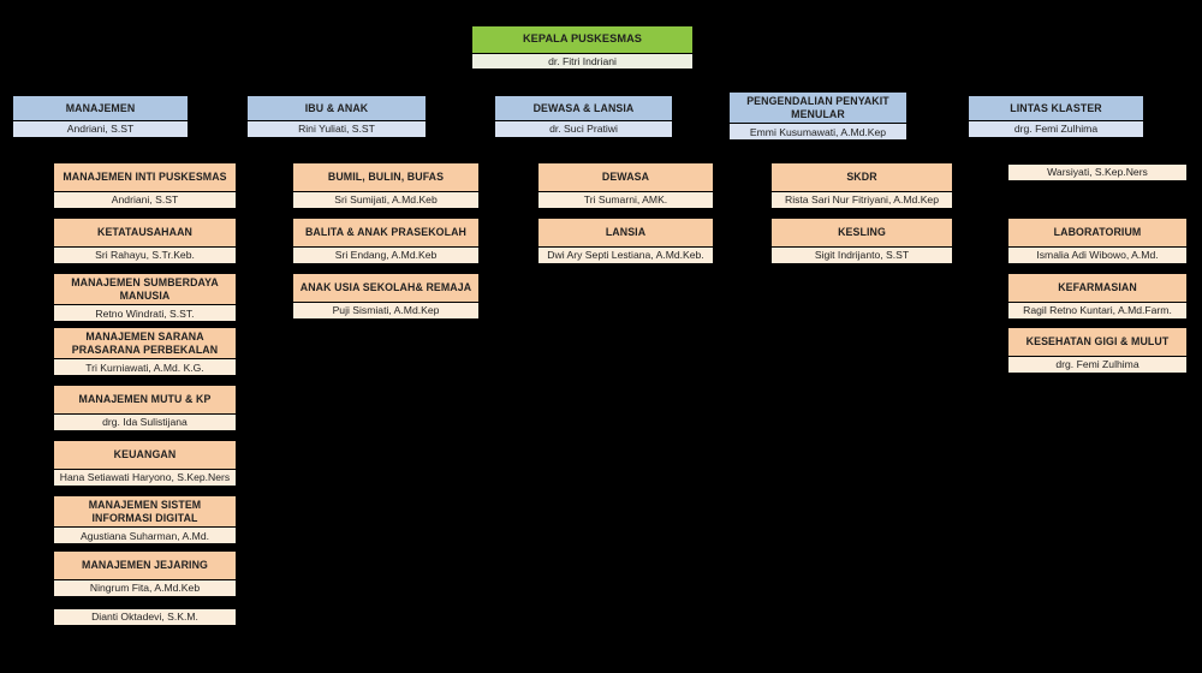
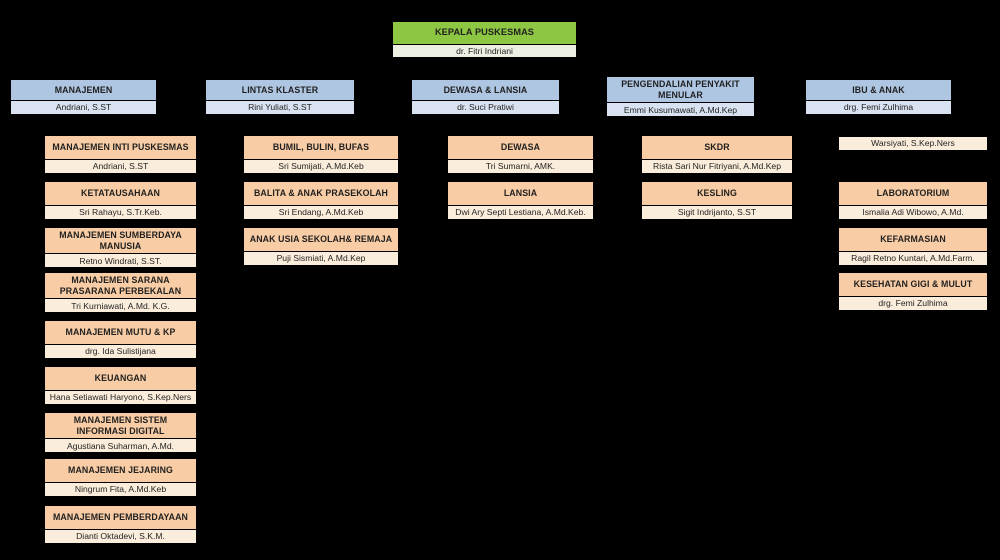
  KEPALA PUSKESMAS
  dr. Fitri Indriani
  MANAJEMEN
  Andriani, S.ST
- IBU & ANAK
+ LINTAS KLASTER
  Rini Yuliati, S.ST
  DEWASA & LANSIA
  dr. Suci Pratiwi
  PENGENDALIAN PENYAKIT MENULAR
  Emmi Kusumawati, A.Md.Kep
- LINTAS KLASTER
+ IBU & ANAK
  drg. Femi Zulhima
  MANAJEMEN INTI PUSKESMAS
  Andriani, S.ST
  KETATAUSAHAAN
  Sri Rahayu, S.Tr.Keb.
  MANAJEMEN SUMBERDAYA MANUSIA
  Retno Windrati, S.ST.
  MANAJEMEN SARANA PRASARANA PERBEKALAN
  Tri Kurniawati, A.Md. K.G.
  MANAJEMEN MUTU & KP
  drg. Ida Sulistijana
  KEUANGAN
  Hana Setiawati Haryono, S.Kep.Ners
  MANAJEMEN SISTEM INFORMASI DIGITAL
  Agustiana Suharman, A.Md.
  MANAJEMEN JEJARING
  Ningrum Fita, A.Md.Keb
+ MANAJEMEN PEMBERDAYAAN
  Dianti Oktadevi, S.K.M.
  BUMIL, BULIN, BUFAS
  Sri Sumijati, A.Md.Keb
  BALITA & ANAK PRASEKOLAH
  Sri Endang, A.Md.Keb
  ANAK USIA SEKOLAH& REMAJA
  Puji Sismiati, A.Md.Kep
  DEWASA
  Tri Sumarni, AMK.
  LANSIA
  Dwi Ary Septi Lestiana, A.Md.Keb.
  SKDR
  Rista Sari Nur Fitriyani, A.Md.Kep
  KESLING
  Sigit Indrijanto, S.ST
  Warsiyati, S.Kep.Ners
  LABORATORIUM
  Ismalia Adi Wibowo, A.Md.
  KEFARMASIAN
  Ragil Retno Kuntari, A.Md.Farm.
  KESEHATAN GIGI & MULUT
  drg. Femi Zulhima
